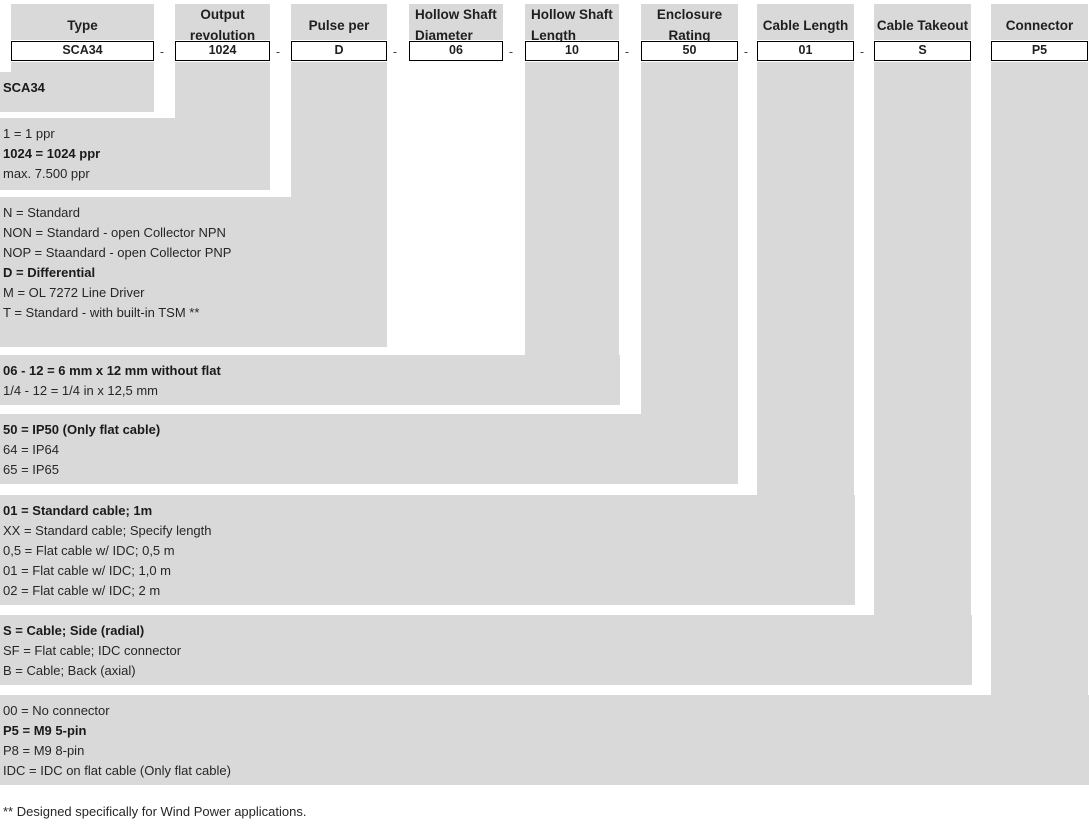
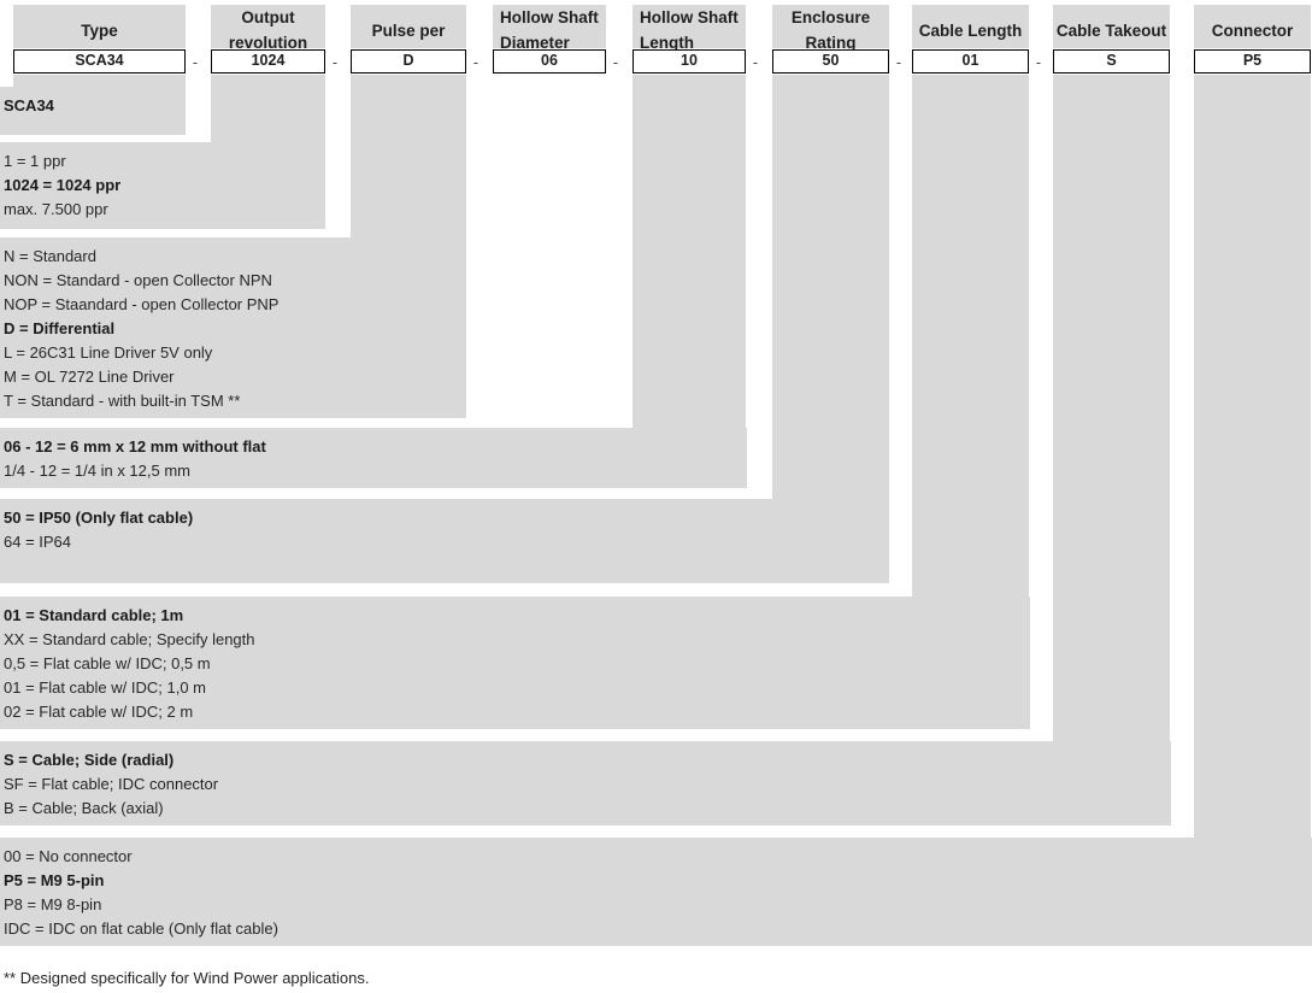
  Type
  SCA34
  -
  Output
  revolution
  1024
  -
  Pulse per
  D
  -
  Hollow Shaft
  Diameter
  06
  -
  Hollow Shaft
  Length
  10
  -
  Enclosure
  Rating
  50
  -
  Cable Length
  01
  -
  Cable Takeout
  S
  Connector
  P5
  SCA34
  1 = 1 ppr
  1024 = 1024 ppr
  max. 7.500 ppr
  N = Standard
  NON = Standard - open Collector NPN
  NOP = Staandard - open Collector PNP
  D = Differential
+ L = 26C31 Line Driver 5V only
  M = OL 7272 Line Driver
  T = Standard - with built-in TSM **
  06 - 12 = 6 mm x 12 mm without flat
  1/4 - 12 = 1/4 in x 12,5 mm
  50 = IP50 (Only flat cable)
  64 = IP64
- 65 = IP65
  01 = Standard cable; 1m
  XX = Standard cable; Specify length
  0,5 = Flat cable w/ IDC; 0,5 m
  01 = Flat cable w/ IDC; 1,0 m
  02 = Flat cable w/ IDC; 2 m
  S = Cable; Side (radial)
  SF = Flat cable; IDC connector
  B = Cable; Back (axial)
  00 = No connector
  P5 = M9 5-pin
  P8 = M9 8-pin
  IDC = IDC on flat cable (Only flat cable)
  ** Designed specifically for Wind Power applications.
